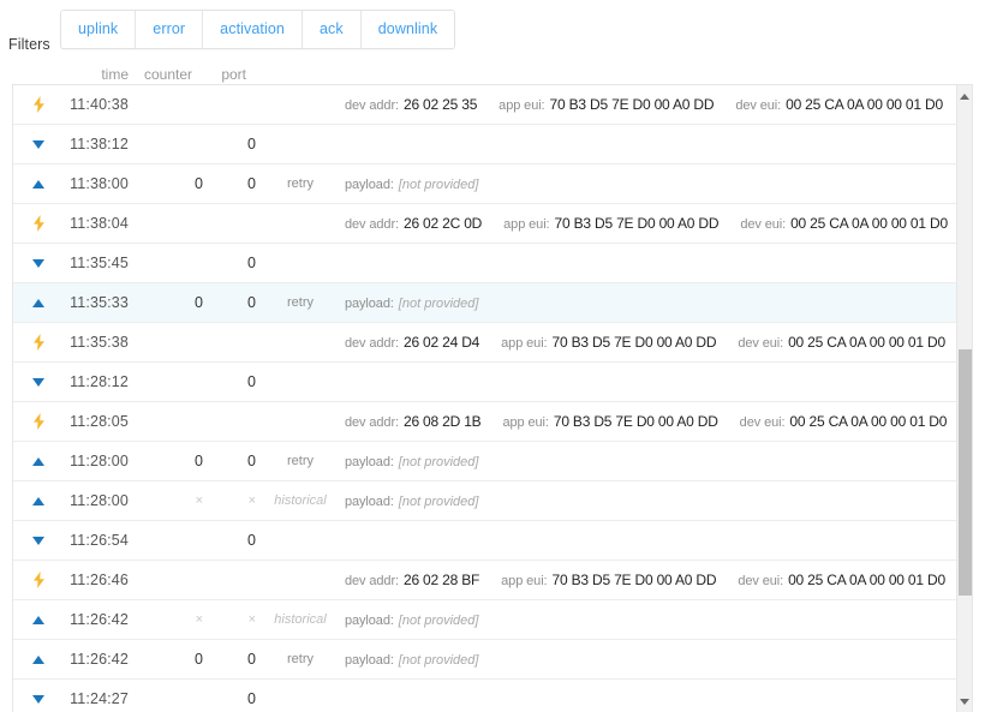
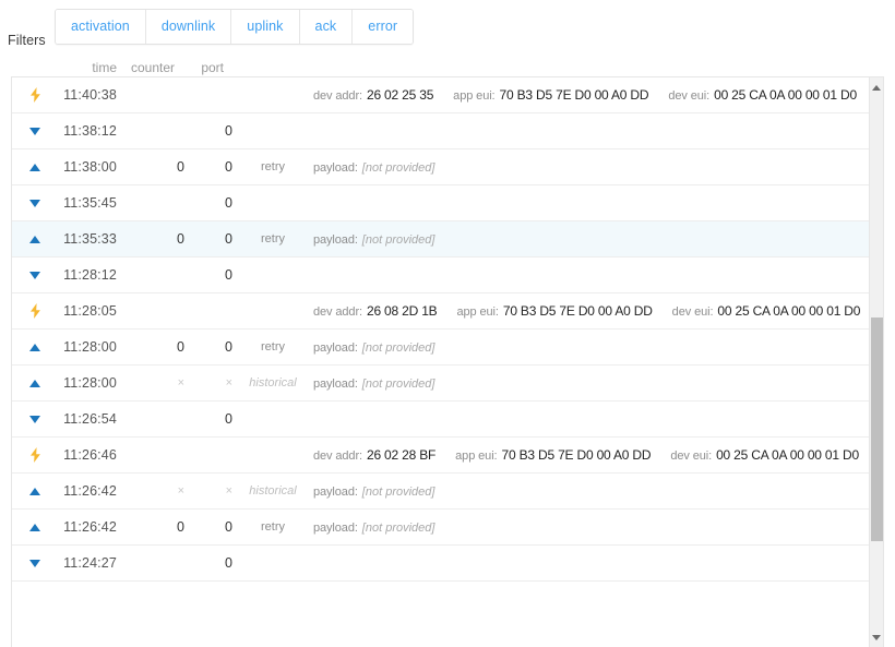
  Filters
- uplink
+ activation
- error
+ downlink
- activation
+ uplink
  ack
- downlink
+ error
  time
  counter
  port
  11:40:38
  dev addr: 26 02 25 35 app eui: 70 B3 D5 7E D0 00 A0 DD dev eui: 00 25 CA 0A 00 00 01 D0
  11:38:12
  0
  11:38:00
  0
  0
  retry
  payload: [not provided]
- 11:38:04
- dev addr: 26 02 2C 0D app eui: 70 B3 D5 7E D0 00 A0 DD dev eui: 00 25 CA 0A 00 00 01 D0
  11:35:45
  0
  11:35:33
  0
  0
  retry
  payload: [not provided]
- 11:35:38
- dev addr: 26 02 24 D4 app eui: 70 B3 D5 7E D0 00 A0 DD dev eui: 00 25 CA 0A 00 00 01 D0
  11:28:12
  0
  11:28:05
  dev addr: 26 08 2D 1B app eui: 70 B3 D5 7E D0 00 A0 DD dev eui: 00 25 CA 0A 00 00 01 D0
  11:28:00
  0
  0
  retry
  payload: [not provided]
  11:28:00
  ×
  ×
  historical
  payload: [not provided]
  11:26:54
  0
  11:26:46
  dev addr: 26 02 28 BF app eui: 70 B3 D5 7E D0 00 A0 DD dev eui: 00 25 CA 0A 00 00 01 D0
  11:26:42
  ×
  ×
  historical
  payload: [not provided]
  11:26:42
  0
  0
  retry
  payload: [not provided]
  11:24:27
  0
